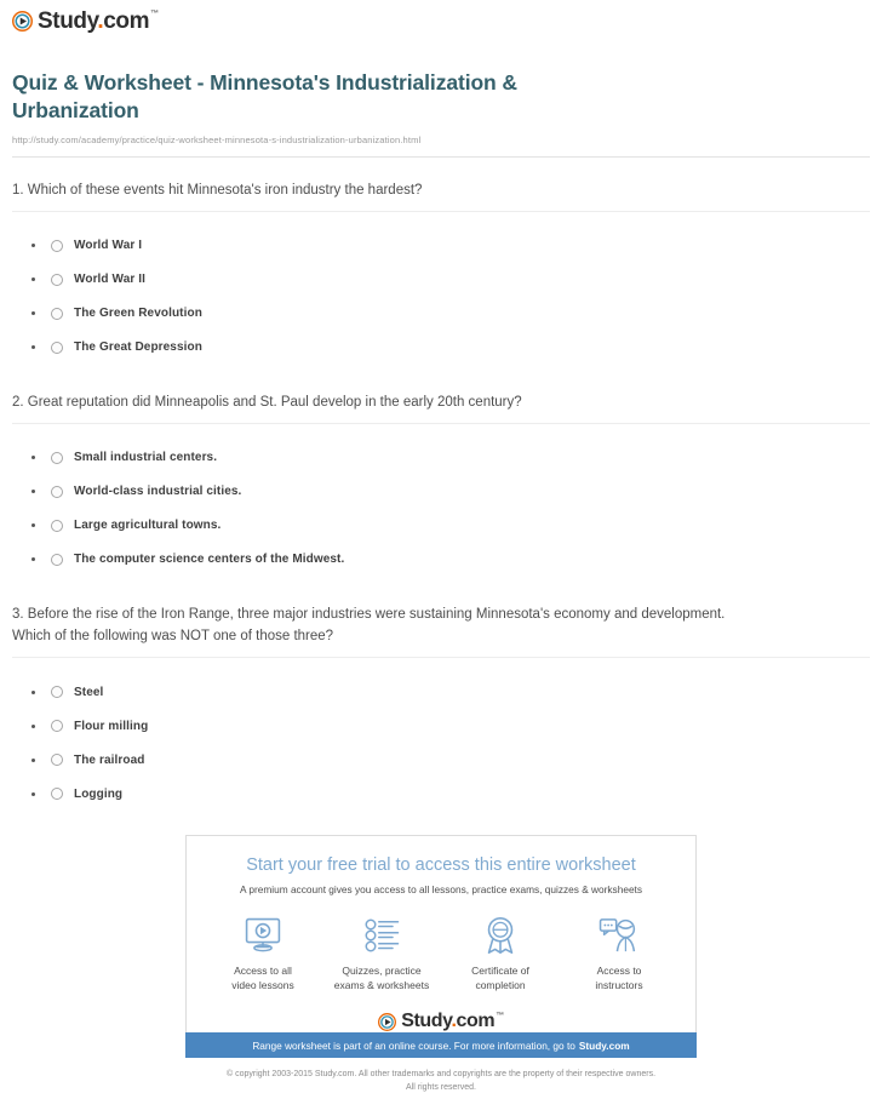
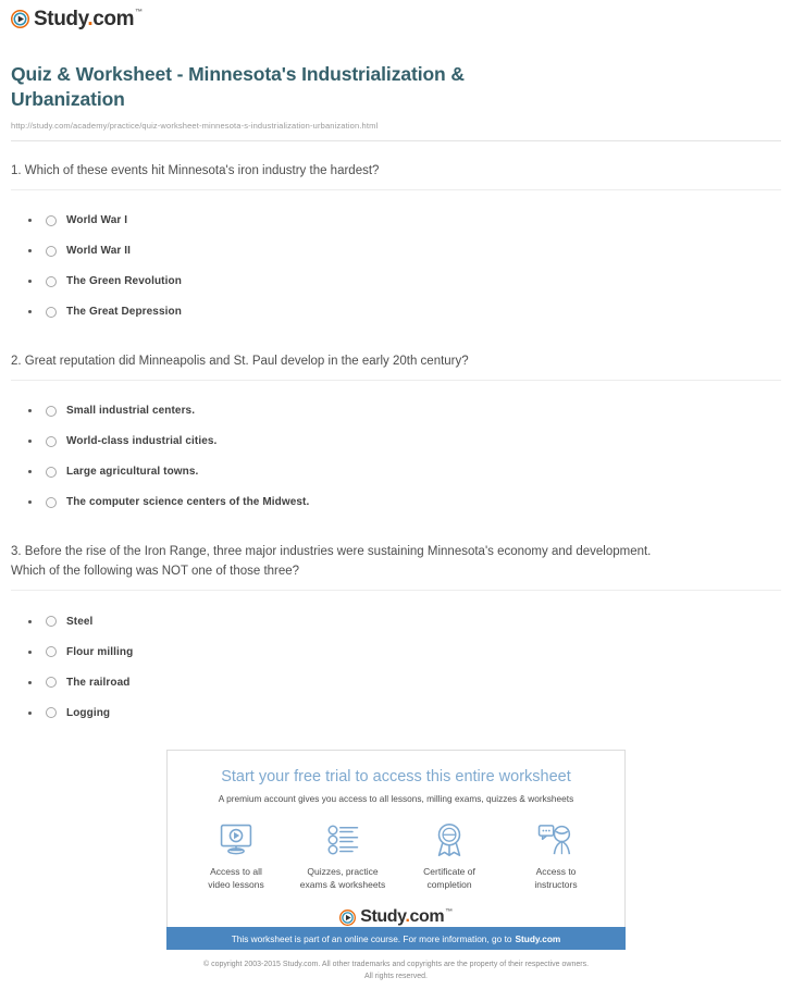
  Study.com
  Quiz & Worksheet - Minnesota's Industrialization & Urbanization
  http://study.com/academy/practice/quiz-worksheet-minnesota-s-industrialization-urbanization.html
  1. Which of these events hit Minnesota's iron industry the hardest?
  World War I
  World War II
  The Green Revolution
  The Great Depression
  2. Great reputation did Minneapolis and St. Paul develop in the early 20th century?
  Small industrial centers.
  World-class industrial cities.
  Large agricultural towns.
  The computer science centers of the Midwest.
  3. Before the rise of the Iron Range, three major industries were sustaining Minnesota's economy and development. Which of the following was NOT one of those three?
  Steel
  Flour milling
  The railroad
  Logging
  Start your free trial to access this entire worksheet
- A premium account gives you access to all lessons, practice exams, quizzes & worksheets
+ A premium account gives you access to all lessons, milling exams, quizzes & worksheets
  Access to all
  video lessons
  Quizzes, practice
  exams & worksheets
  Certificate of
  completion
  Access to
  instructors
  Study.com
- Range worksheet is part of an online course. For more information, go to
+ This worksheet is part of an online course. For more information, go to
  Study.com
